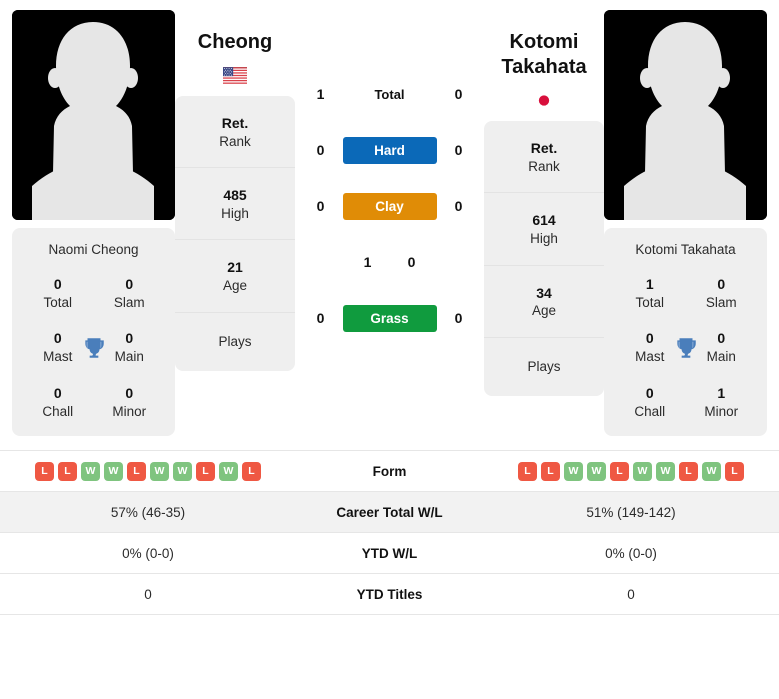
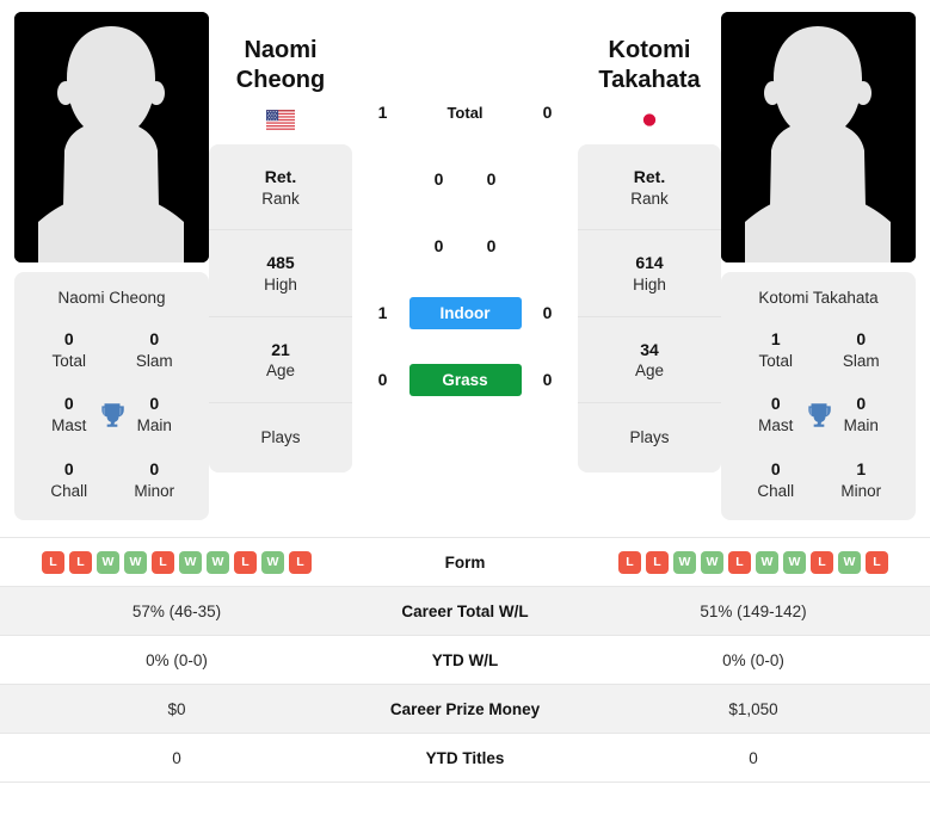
  Naomi Cheong
  0
  Total
  0
  Slam
  0
  Mast
  0
  Main
  0
  Chall
  0
  Minor
+ Naomi
  Cheong
  Ret.
  Rank
  485
  High
  21
  Age
  Plays
  1
  Total
  0
  0
- Hard
  0
  0
- Clay
  0
  1
+ Indoor
  0
  0
  Grass
  0
  Kotomi
  Takahata
  Ret.
  Rank
  614
  High
  34
  Age
  Plays
  Kotomi Takahata
  1
  Total
  0
  Slam
  0
  Mast
  0
  Main
  0
  Chall
  1
  Minor
  L L W W L W W L W L	Form	L L W W L W W L W L
  57% (46-35)	Career Total W/L	51% (149-142)
  0% (0-0)	YTD W/L	0% (0-0)
+ $0	Career Prize Money	$1,050
  0	YTD Titles	0
